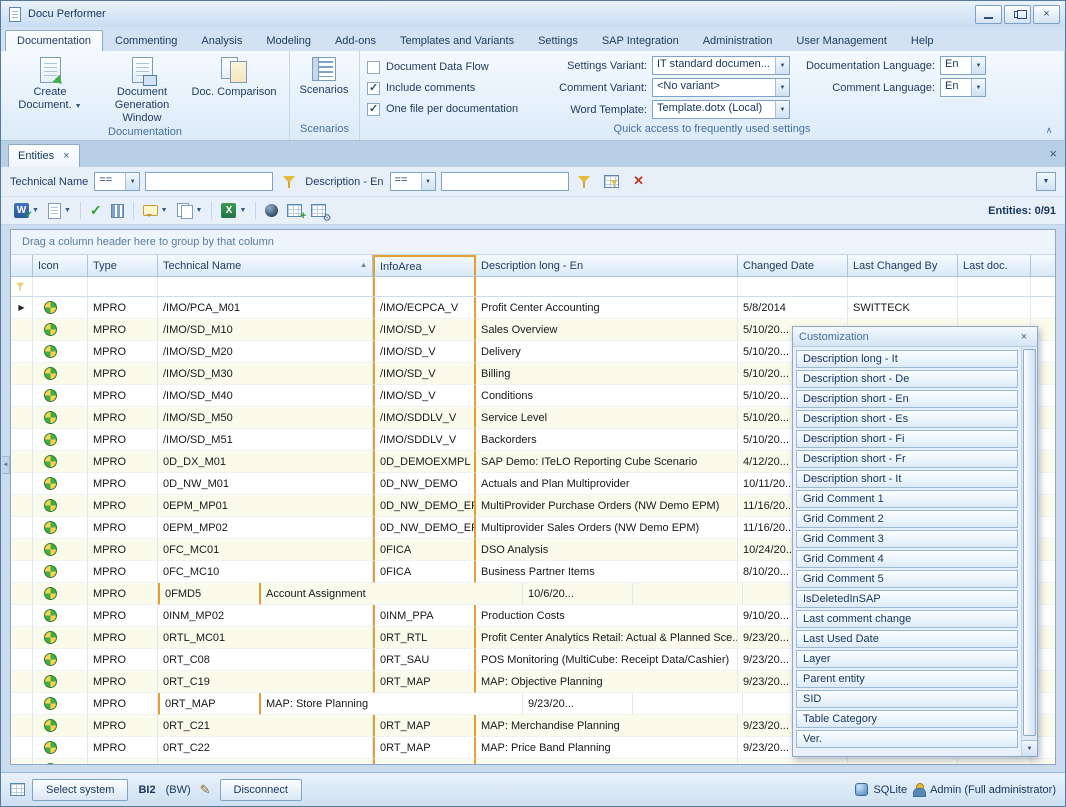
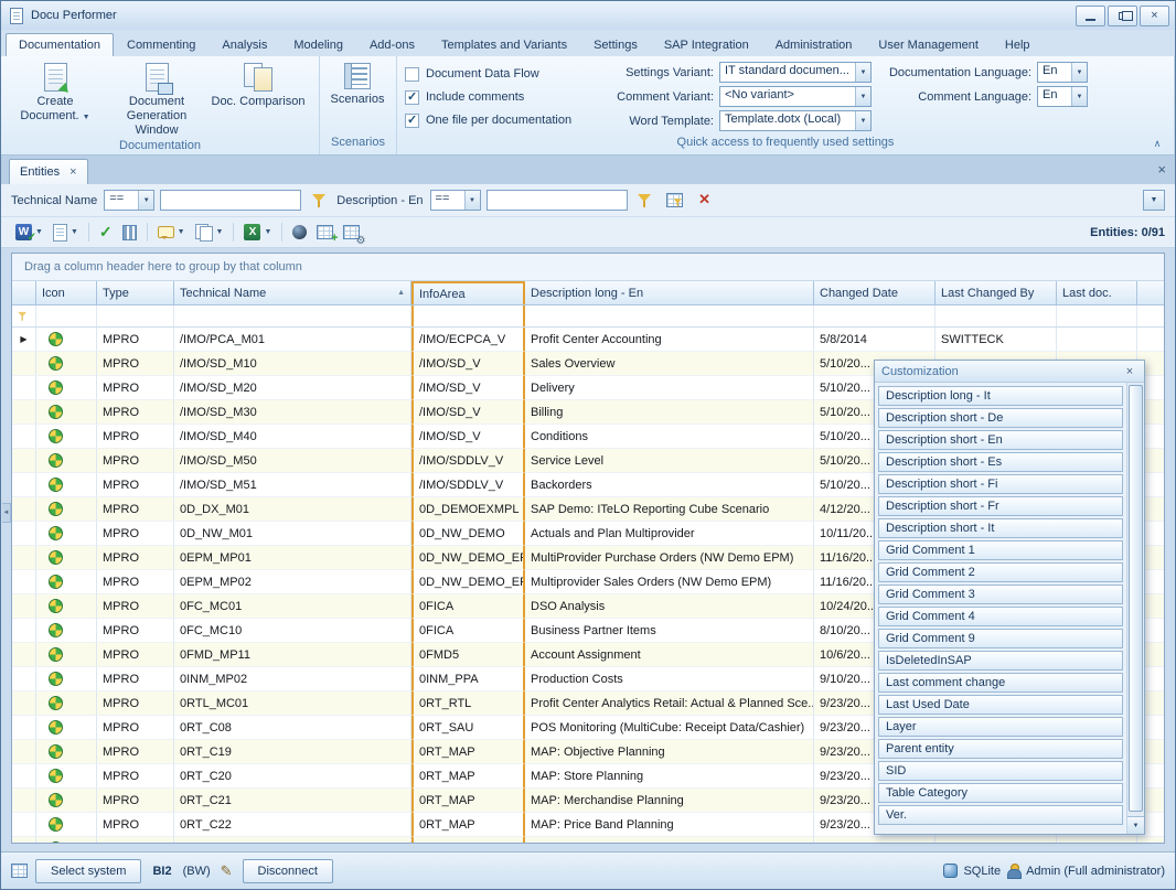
  Docu Performer
  ×
  Documentation
  Commenting
  Analysis
  Modeling
  Add-ons
  Templates and Variants
  Settings
  SAP Integration
  Administration
  User Management
  Help
  Create
  Document.
  Document
  Generation Window
  Doc. Comparison
  Documentation
  Scenarios
  Scenarios
  Document Data Flow
  Include comments
  One file per documentation
  Settings Variant:
  IT standard documen...
  Comment Variant:
  <No variant>
  Word Template:
  Template.dotx (Local)
  Documentation Language:
  En
  Comment Language:
  En
  Quick access to frequently used settings
  ∧
  Entities
  ×
  ×
  Technical Name
  ==
  Description - En
  ==
  ✕
  W
  ✓
  X
  +
  ⚙
  Entities: 0/91
  Drag a column header here to group by that column
  Icon
  Type
  Technical Name
  InfoArea
  Description long - En
  Changed Date
  Last Changed By
  Last doc.
  ▶
  MPRO
  /IMO/PCA_M01
  /IMO/ECPCA_V
  Profit Center Accounting
  5/8/2014
  SWITTECK
  MPRO
  /IMO/SD_M10
  /IMO/SD_V
  Sales Overview
  5/10/20...
  MPRO
  /IMO/SD_M20
  /IMO/SD_V
  Delivery
  5/10/20...
  MPRO
  /IMO/SD_M30
  /IMO/SD_V
  Billing
  5/10/20...
  MPRO
  /IMO/SD_M40
  /IMO/SD_V
  Conditions
  5/10/20...
  MPRO
  /IMO/SD_M50
  /IMO/SDDLV_V
  Service Level
  5/10/20...
  MPRO
  /IMO/SD_M51
  /IMO/SDDLV_V
  Backorders
  5/10/20...
  MPRO
  0D_DX_M01
  0D_DEMOEXMPL
  SAP Demo: ITeLO Reporting Cube Scenario
  4/12/20...
  MPRO
  0D_NW_M01
  0D_NW_DEMO
  Actuals and Plan Multiprovider
  10/11/20..
  MPRO
  0EPM_MP01
  0D_NW_DEMO_EP
  MultiProvider Purchase Orders (NW Demo EPM)
  11/16/20..
  MPRO
  0EPM_MP02
  0D_NW_DEMO_EP
  Multiprovider Sales Orders (NW Demo EPM)
  11/16/20..
  MPRO
  0FC_MC01
  0FICA
  DSO Analysis
  10/24/20..
  MPRO
  0FC_MC10
  0FICA
  Business Partner Items
  8/10/20...
  MPRO
+ 0FMD_MP11
  0FMD5
  Account Assignment
  10/6/20...
  MPRO
  0INM_MP02
  0INM_PPA
  Production Costs
  9/10/20...
  MPRO
  0RTL_MC01
  0RT_RTL
  Profit Center Analytics Retail: Actual & Planned Sce..
  9/23/20...
  MPRO
  0RT_C08
  0RT_SAU
  POS Monitoring (MultiCube: Receipt Data/Cashier)
  9/23/20...
  MPRO
  0RT_C19
  0RT_MAP
  MAP: Objective Planning
  9/23/20...
  MPRO
+ 0RT_C20
  0RT_MAP
  MAP: Store Planning
  9/23/20...
  MPRO
  0RT_C21
  0RT_MAP
  MAP: Merchandise Planning
  9/23/20...
  MPRO
  0RT_C22
  0RT_MAP
  MAP: Price Band Planning
  9/23/20...
  Customization
  ×
  Description long - It
  Description short - De
  Description short - En
  Description short - Es
  Description short - Fi
  Description short - Fr
  Description short - It
  Grid Comment 1
  Grid Comment 2
  Grid Comment 3
  Grid Comment 4
- Grid Comment 5
+ Grid Comment 9
  IsDeletedInSAP
  Last comment change
  Last Used Date
  Layer
  Parent entity
  SID
  Table Category
  Ver.
  Select system
  BI2
  (BW)
  ✎
  Disconnect
  SQLite
  Admin (Full administrator)
